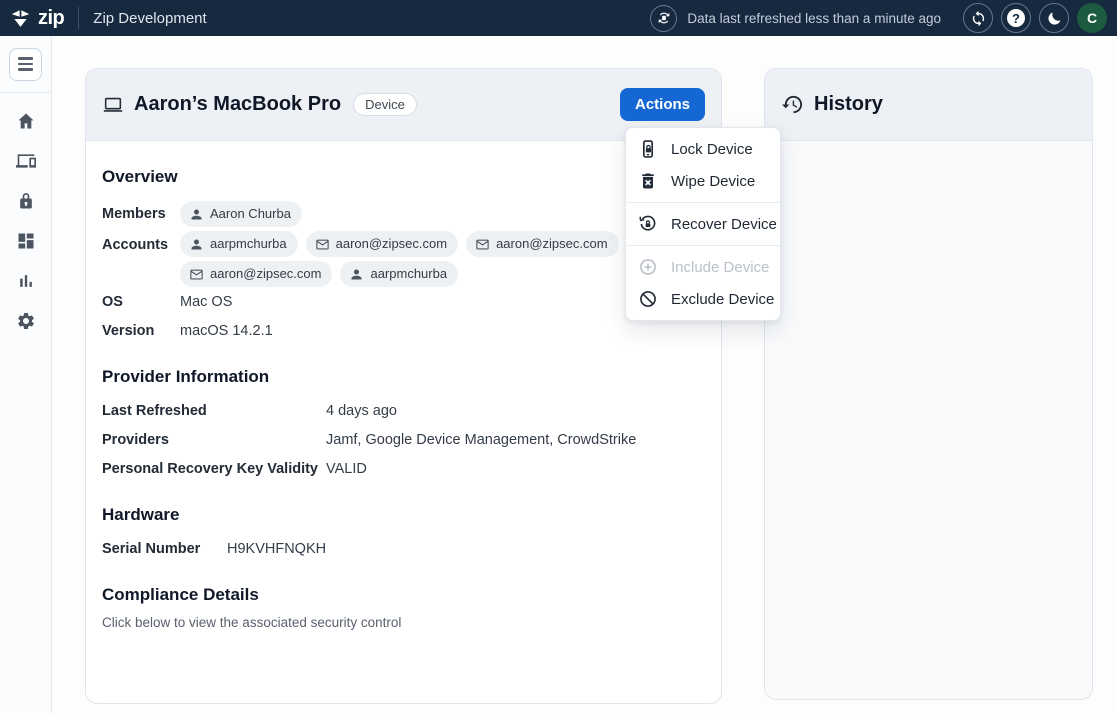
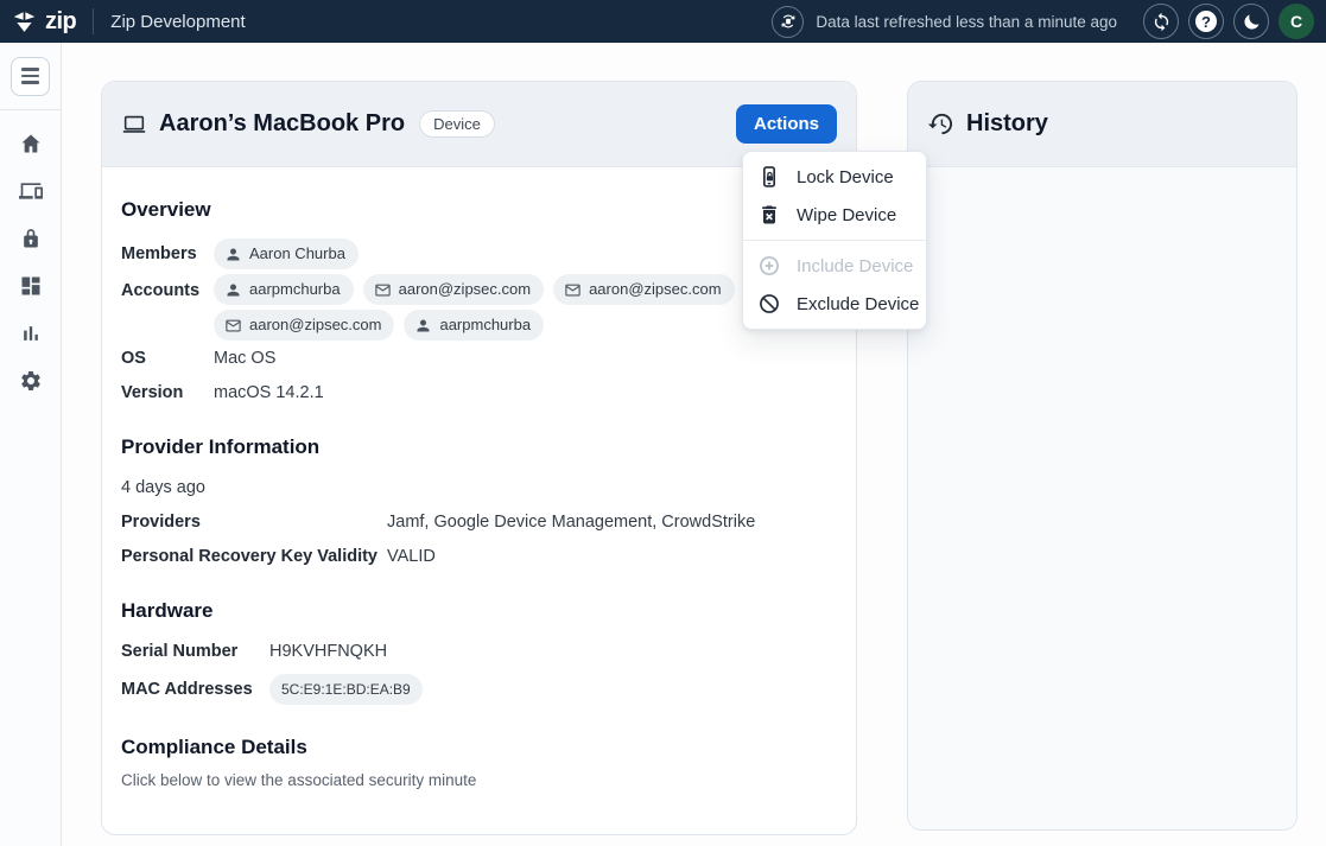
  zip
  Zip Development
  Data last refreshed less than a minute ago
  ?
  C
  Aaron’s MacBook Pro
  Device
  Actions
  Overview
  Members
  Aaron Churba
  Accounts
  aarpmchurba
  aaron@zipsec.com
  aaron@zipsec.com
  aaron@zipsec.com
  aarpmchurba
  OS
  Mac OS
  Version
  macOS 14.2.1
  Provider Information
- Last Refreshed
  4 days ago
  Providers
  Jamf, Google Device Management, CrowdStrike
  Personal Recovery Key Validity
  VALID
  Hardware
  Serial Number
  H9KVHFNQKH
+ MAC Addresses
+ 5C:E9:1E:BD:EA:B9
  Compliance Details
- Click below to view the associated security control
+ Click below to view the associated security minute
  History
  Lock Device
  Wipe Device
- Recover Device
  Include Device
  Exclude Device
